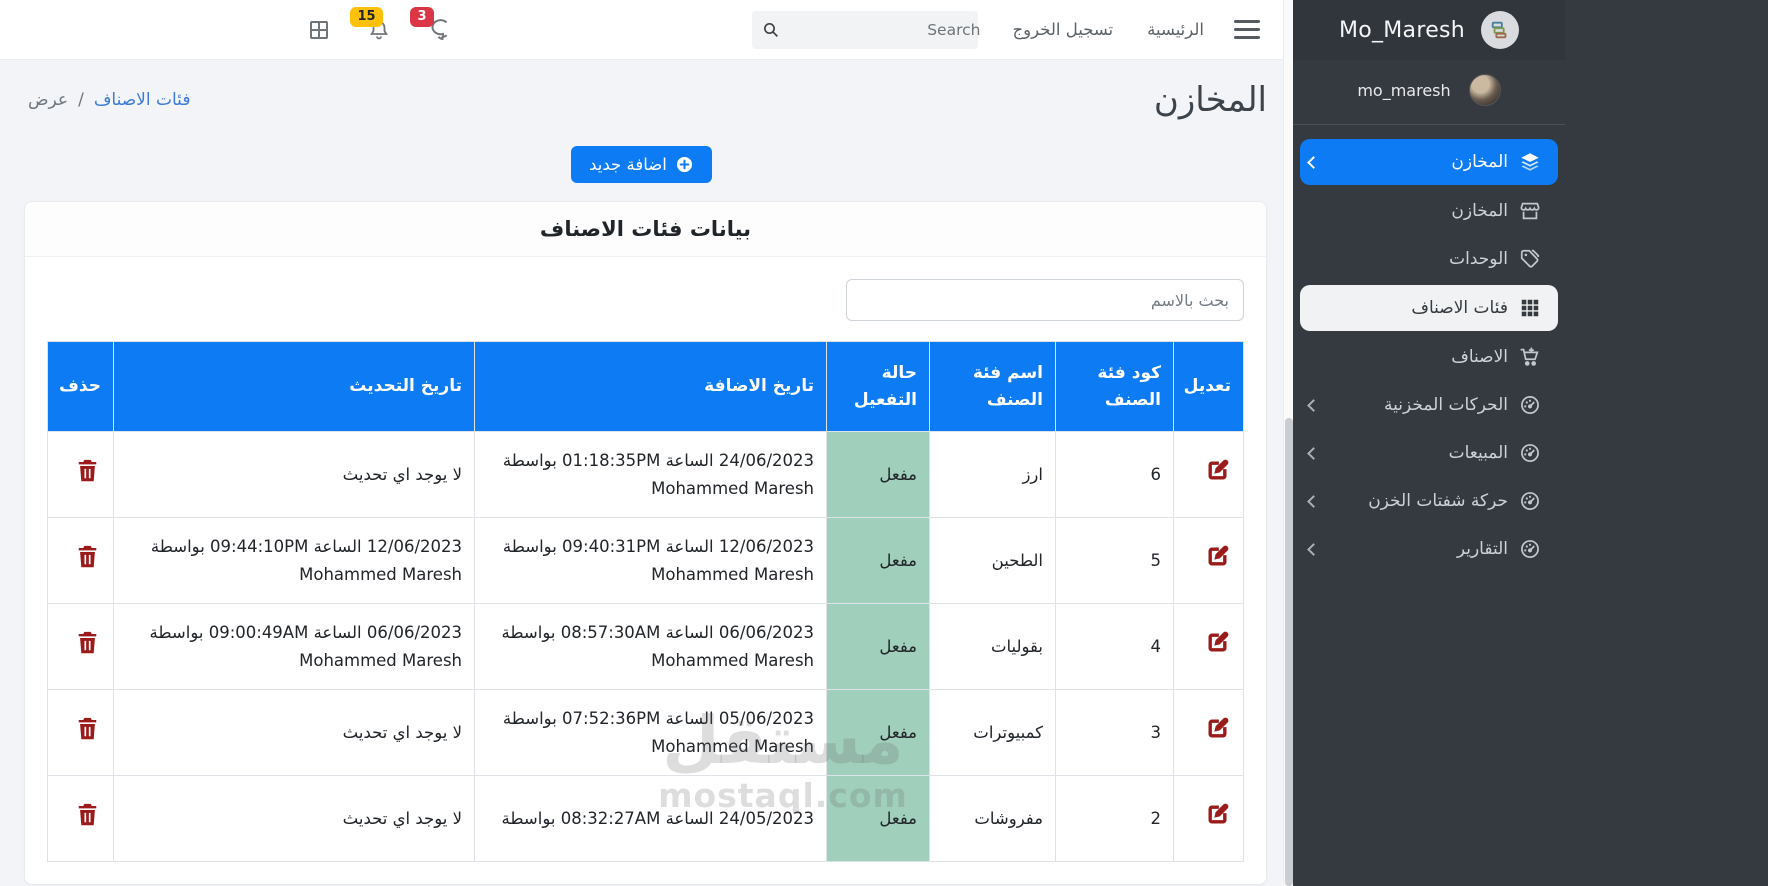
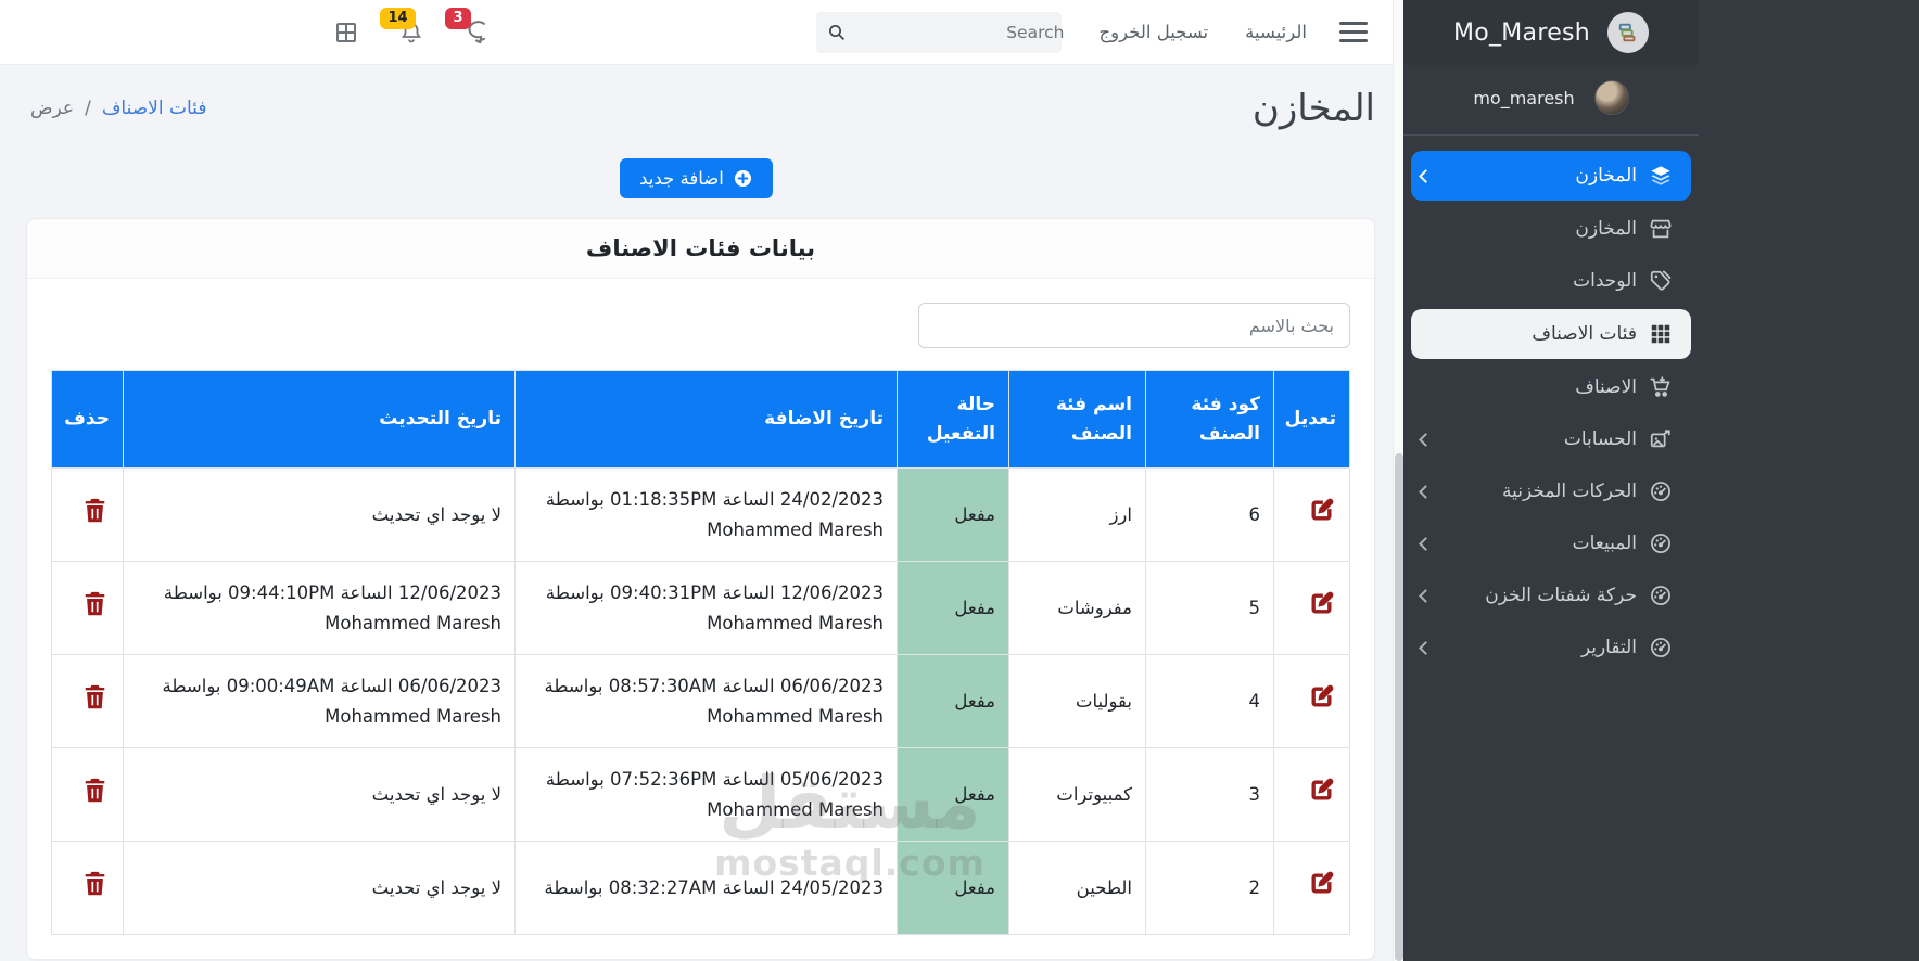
  Mo_Maresh
  mo_maresh
  المخازن
  المخازن
  الوحدات
  فئات الاصناف
  الاصناف
+ الحسابات
  الحركات المخزنية
  المبيعات
  حركة شفتات الخزن
  التقارير
  الرئيسية
  تسجيل الخروج
  Search
  3
- 15
+ 14
  المخازن
  فئات الاصناف
  /
  عرض
  اضافة جديد
  بيانات فئات الاصناف
  تعديل	كود فئة الصنف	اسم فئة الصنف	حالة التفعيل	تاريخ الاضافة	تاريخ التحديث	حذف
- 	6	ارز	مفعل	24/06/2023 الساعة 01:18:35PM بواسطة Mohammed Maresh	لا يوجد اي تحديث
+ 	6	ارز	مفعل	24/02/2023 الساعة 01:18:35PM بواسطة Mohammed Maresh	لا يوجد اي تحديث
- 	5	الطحين	مفعل	12/06/2023 الساعة 09:40:31PM بواسطة Mohammed Maresh	12/06/2023 الساعة 09:44:10PM بواسطة Mohammed Maresh
+ 	5	مفروشات	مفعل	12/06/2023 الساعة 09:40:31PM بواسطة Mohammed Maresh	12/06/2023 الساعة 09:44:10PM بواسطة Mohammed Maresh
  	4	بقوليات	مفعل	06/06/2023 الساعة 08:57:30AM بواسطة Mohammed Maresh	06/06/2023 الساعة 09:00:49AM بواسطة Mohammed Maresh
  	3	كمبيوترات	مفعل	05/06/2023 الساعة 07:52:36PM بواسطة Mohammed Maresh	لا يوجد اي تحديث
- 	2	مفروشات	مفعل	24/05/2023 الساعة 08:32:27AM بواسطة	لا يوجد اي تحديث
+ 	2	الطحين	مفعل	24/05/2023 الساعة 08:32:27AM بواسطة	لا يوجد اي تحديث
  مستقل
  mostaql.com
